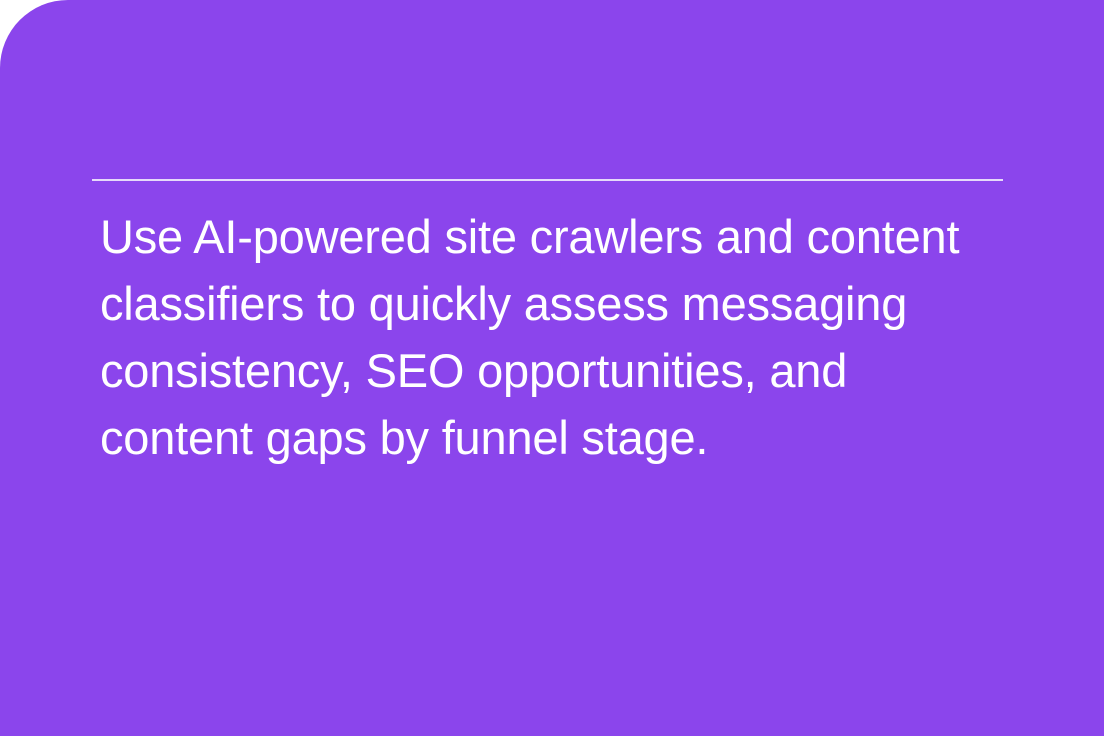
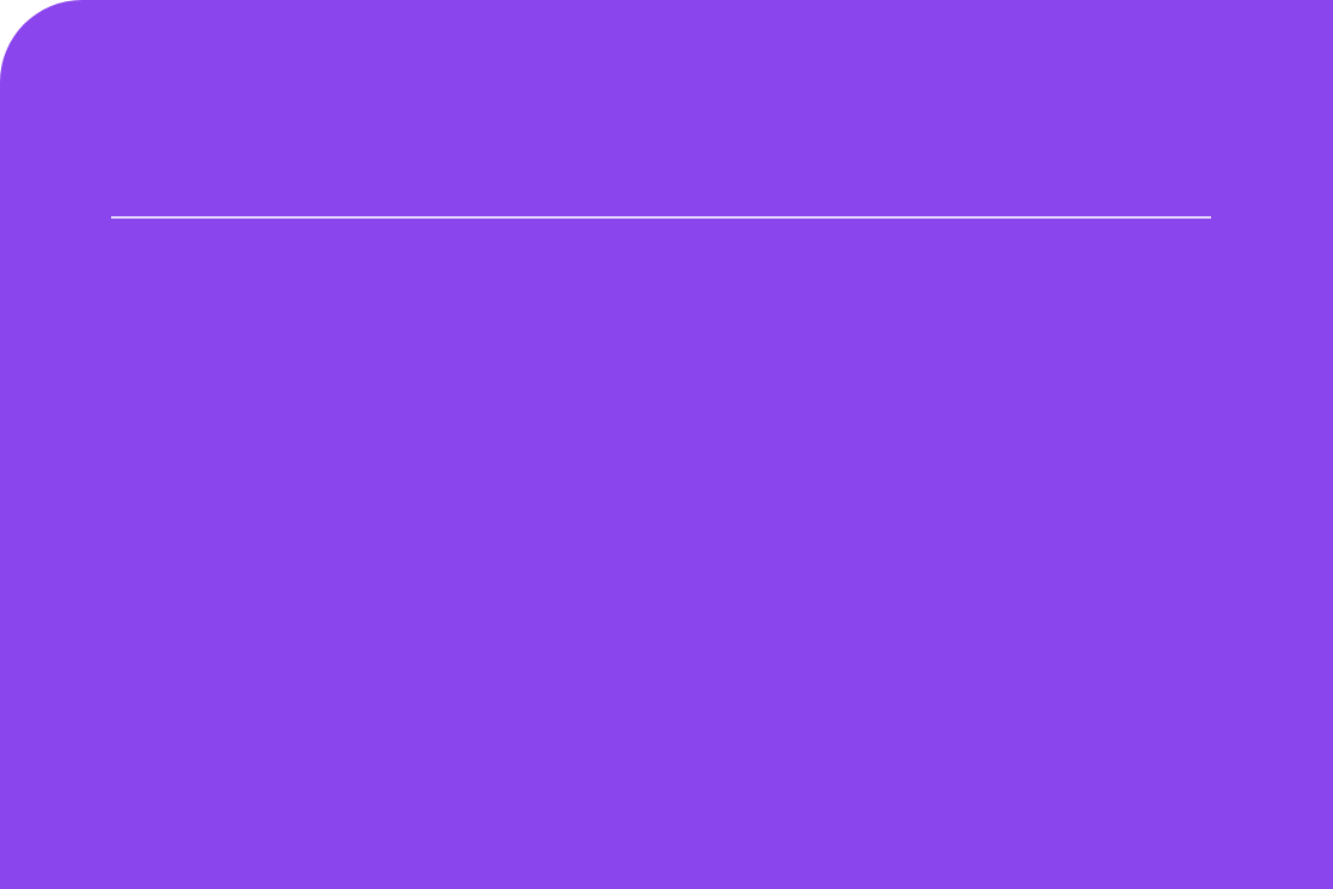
- Use AI-powered site crawlers and content classifiers to quickly assess messaging consistency, SEO opportunities, and content gaps by funnel stage.
